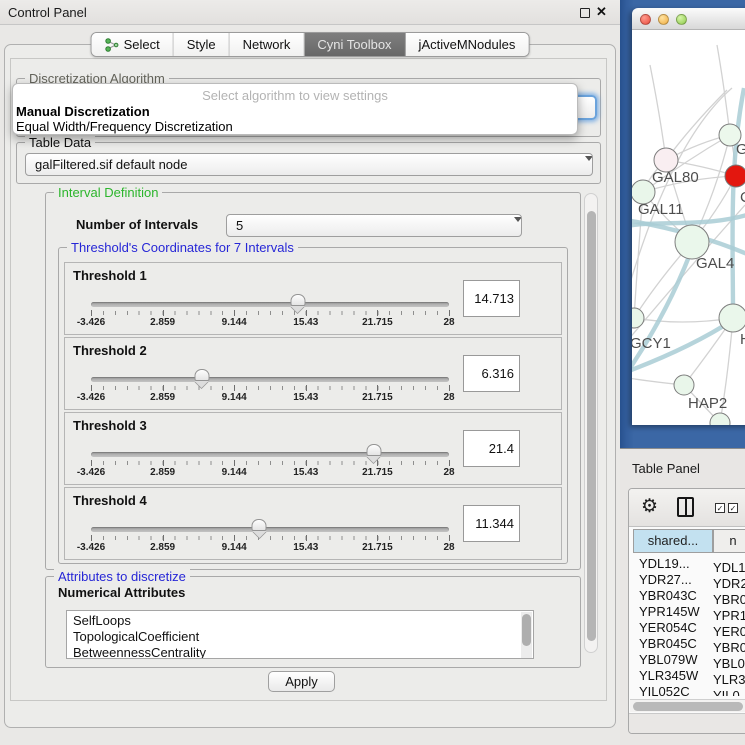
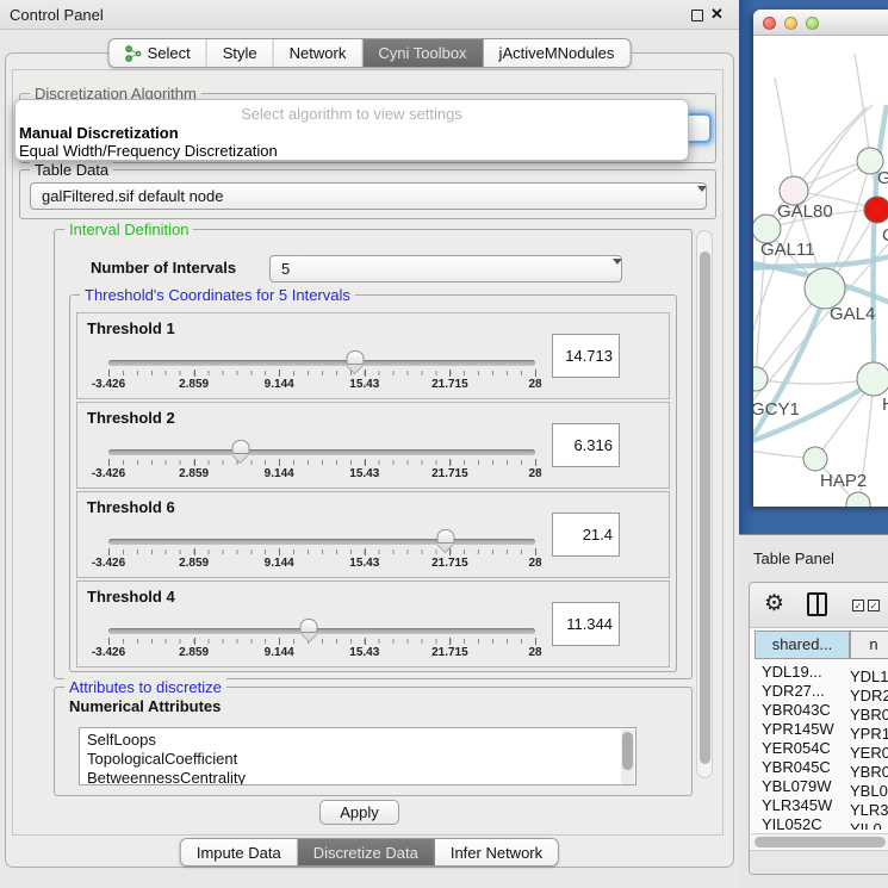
  Control Panel
  ✕
  Select
  Style
  Network
  Cyni Toolbox
  jActiveMNodules
  Discretization Algorithm
  Select algorithm to view settings
  Manual Discretization
  Equal Width/Frequency Discretization
  Table Data
  galFiltered.sif default node
  Interval Definition
  Number of Intervals
  5
- Threshold's Coordinates for 7 Intervals
+ Threshold's Coordinates for 5 Intervals
  Threshold 1
  -3.426
  2.859
  9.144
  15.43
  21.715
  28
  14.713
  Threshold 2
  -3.426
  2.859
  9.144
  15.43
  21.715
  28
  6.316
- Threshold 3
+ Threshold 6
  -3.426
  2.859
  9.144
  15.43
  21.715
  28
  21.4
  Threshold 4
  -3.426
  2.859
  9.144
  15.43
  21.715
  28
  11.344
  Attributes to discretize
  Numerical Attributes
  SelfLoops
  TopologicalCoefficient
  BetweennessCentrality
  Apply
+ Impute Data
+ Discretize Data
+ Infer Network
  GAL80
  GAL11
  GAL4
  GCY1
  HAP2
  Table Panel
  ⚙
  ✓
  ✓
  shared...
  n
  YDL19... YDL1
  YDR27... YDR2
  YBR043C YBR0
  YPR145W YPR1
  YER054C YER0
  YBR045C YBR0
  YBL079W YBL0
  YLR345W YLR3
  YIL052C YIL0
